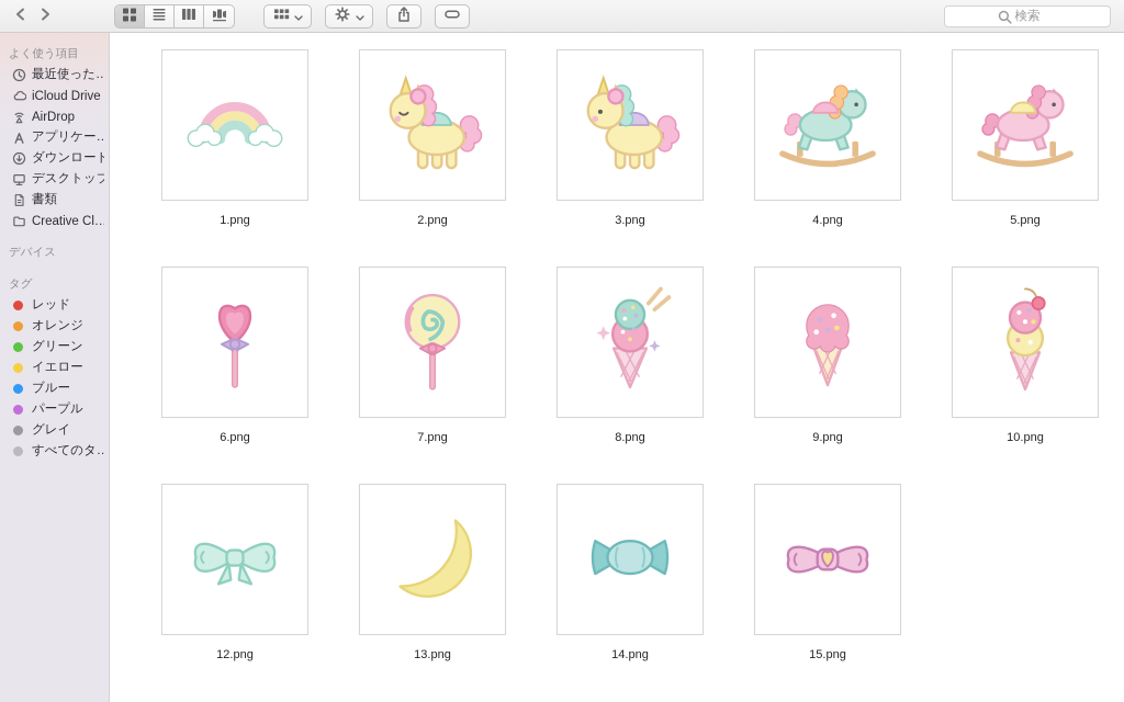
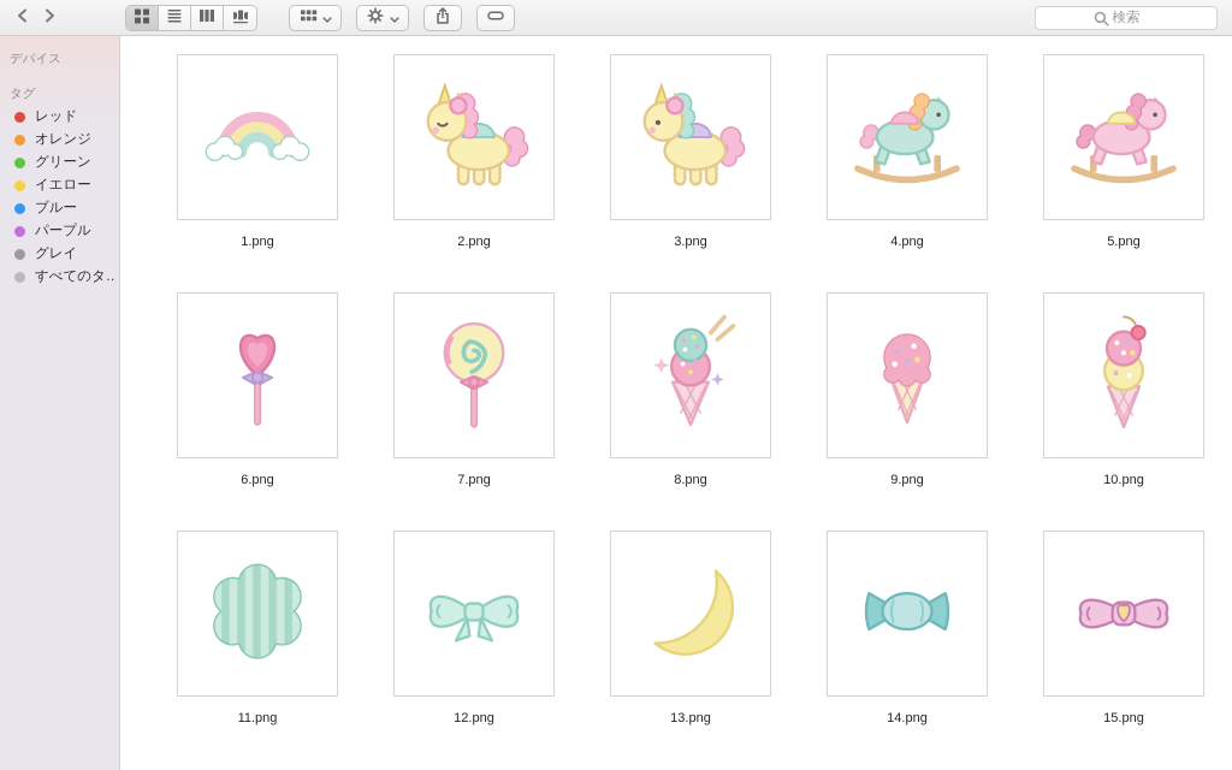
  検索
- よく使う項目
- 最近使った…
- iCloud Drive
- AirDrop
- アプリケー…
- ダウンロード
- デスクトップ
- 書類
- Creative Cl…
  デバイス
  タグ
  レッド
  オレンジ
  グリーン
  イエロー
  ブルー
  パープル
  グレイ
  すべてのタ…
  1.png
  2.png
  3.png
  4.png
  5.png
  6.png
  7.png
  8.png
  9.png
  10.png
+ 11.png
  12.png
  13.png
  14.png
  15.png
